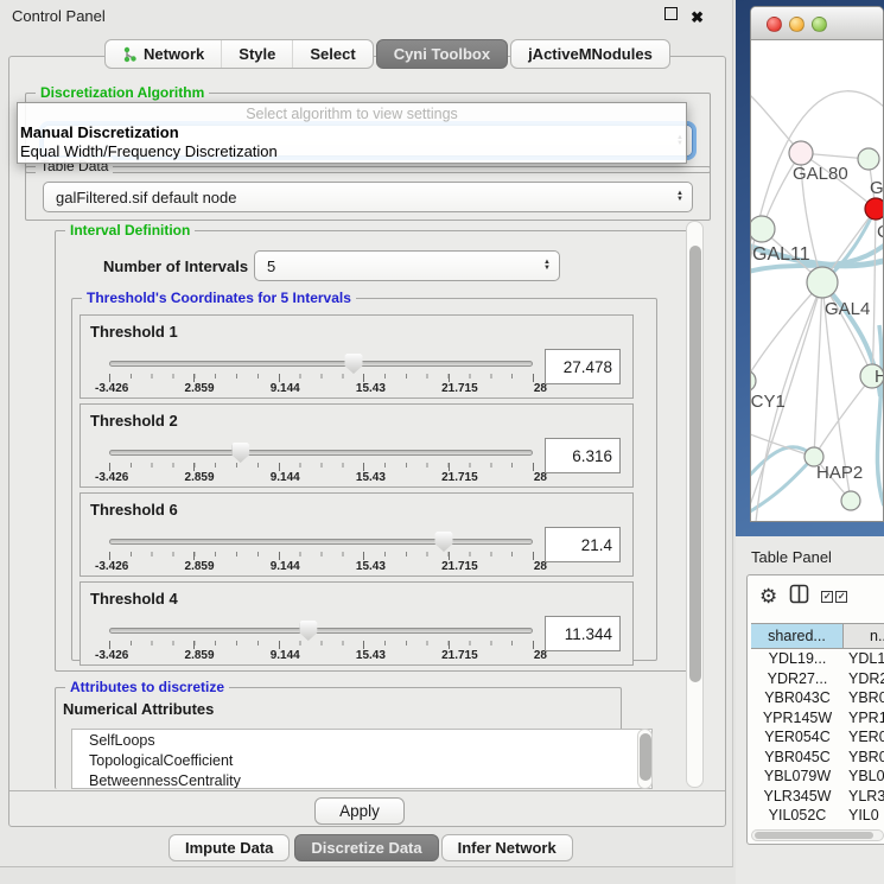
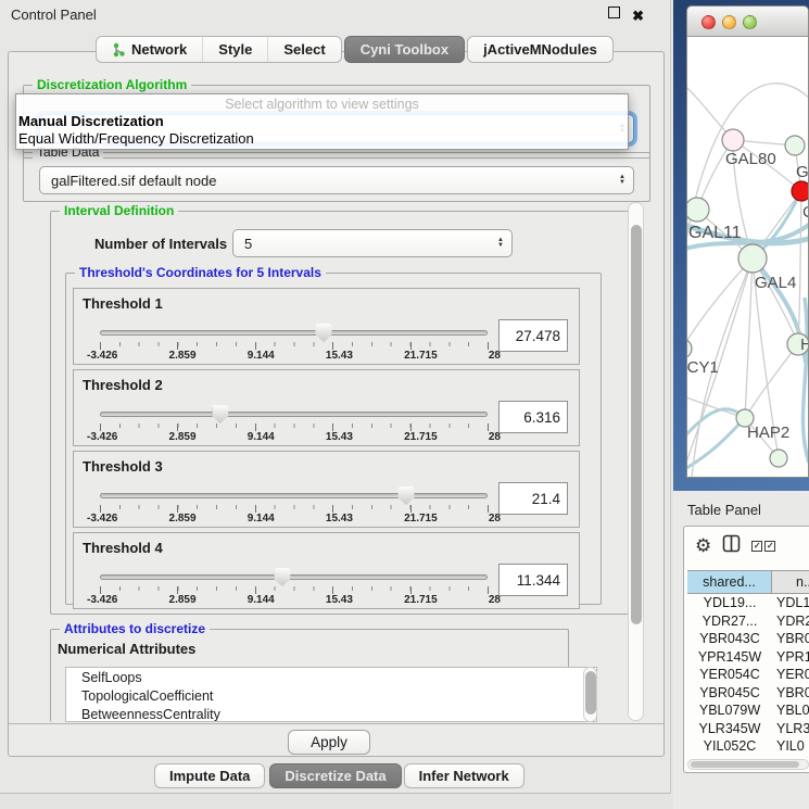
  Control Panel
  ✖
  Network
  Style
  Select
  Cyni Toolbox
  jActiveMNodules
  Discretization Algorithm
  Select algorithm to view settings
  Manual Discretization
  Equal Width/Frequency Discretization
  Table Data
  galFiltered.sif default node
  Interval Definition
  Number of Intervals
  5
  Threshold's Coordinates for 5 Intervals
  Threshold 1
  -3.426
  2.859
  9.144
  15.43
  21.715
  28
  27.478
  Threshold 2
  -3.426
  2.859
  9.144
  15.43
  21.715
  28
  6.316
- Threshold 6
+ Threshold 3
  -3.426
  2.859
  9.144
  15.43
  21.715
  28
  21.4
  Threshold 4
  -3.426
  2.859
  9.144
  15.43
  21.715
  28
  11.344
  Attributes to discretize
  Numerical Attributes
  SelfLoops
  TopologicalCoefficient
  BetweennessCentrality
  Apply
  Impute Data
  Discretize Data
  Infer Network
  GAL80
  GAL11
  GAL4
  CY1
  H
  HAP2
  Table Panel
  ⚙
  ✓
  ✓
  shared...
  YDL19...
  YDL1
  YDR27...
  YDR
  YBR043C
  YBR0
  YPR145W
  YPR1
  YER054C
  YER0
  YBR045C
  YBR0
  YBL079W
  YBL0
  YLR345W
  YLR3
  YIL052C
  YIL0
